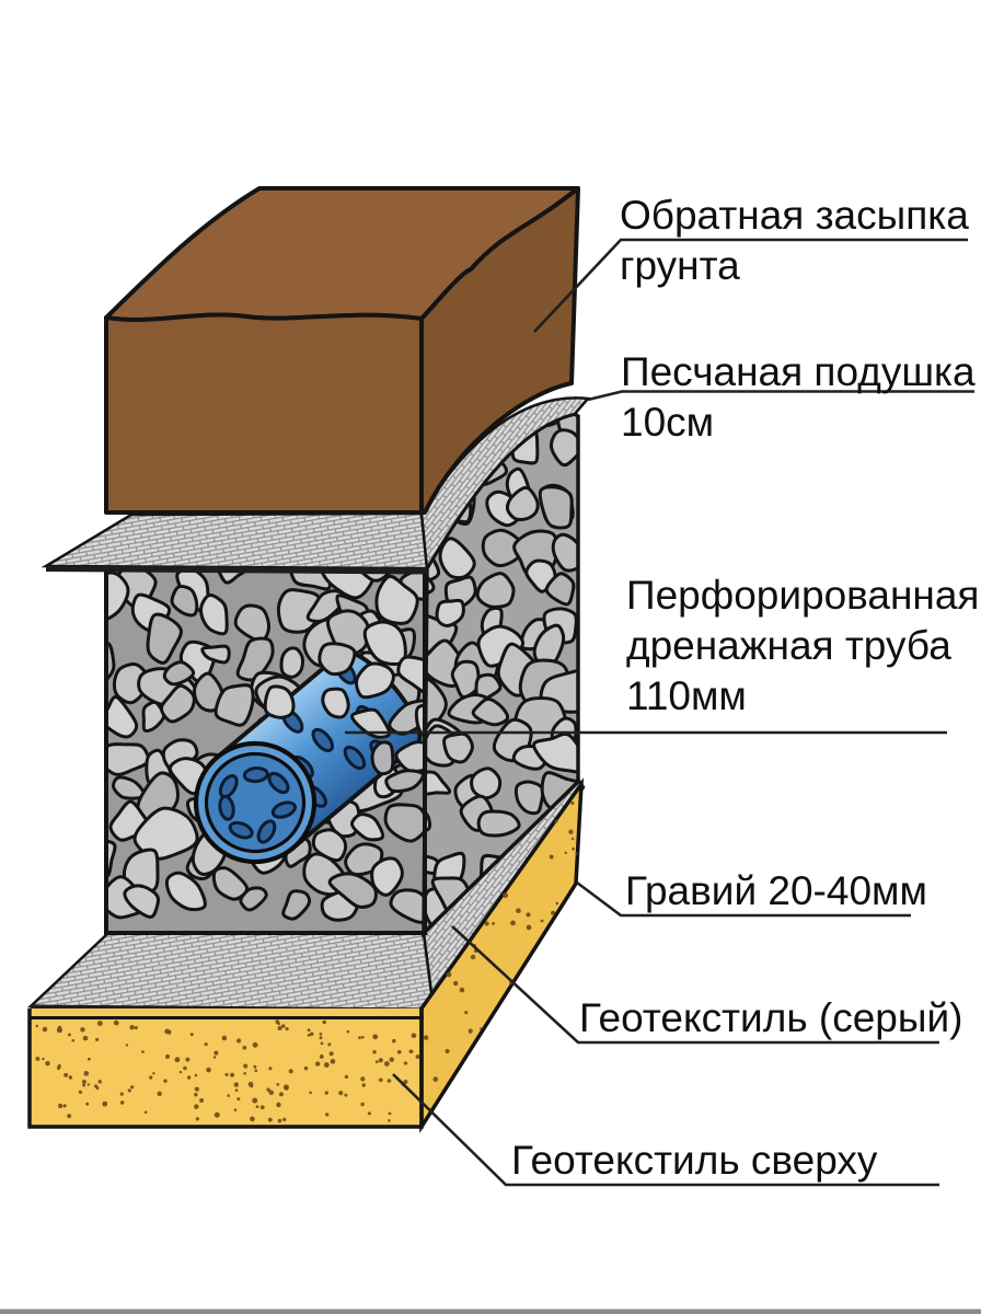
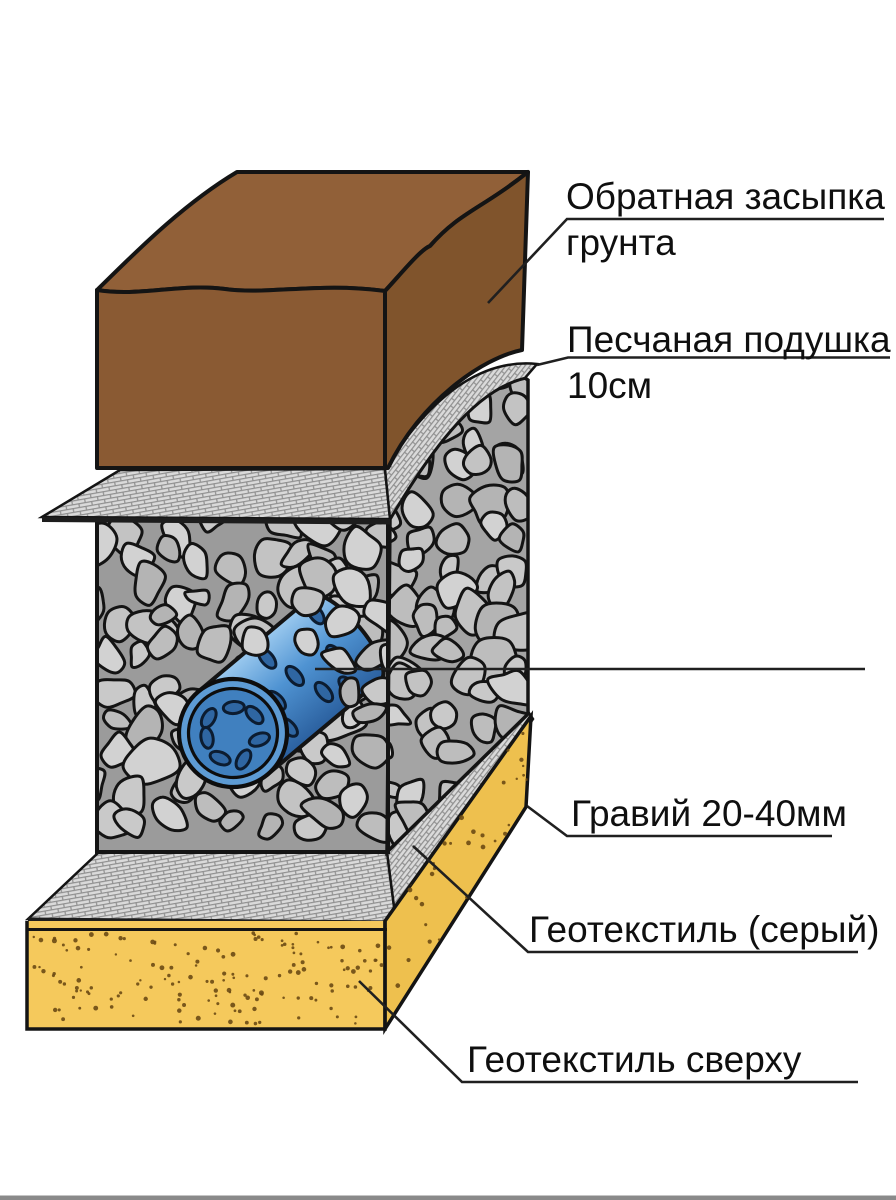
  Обратная засыпка
  грунта
  Песчаная подушка 10см
- Перфорированная
- дренажная труба
- 110мм
  Гравий 20-40мм
  Геотекстиль (серый)
  Геотекстиль сверху
